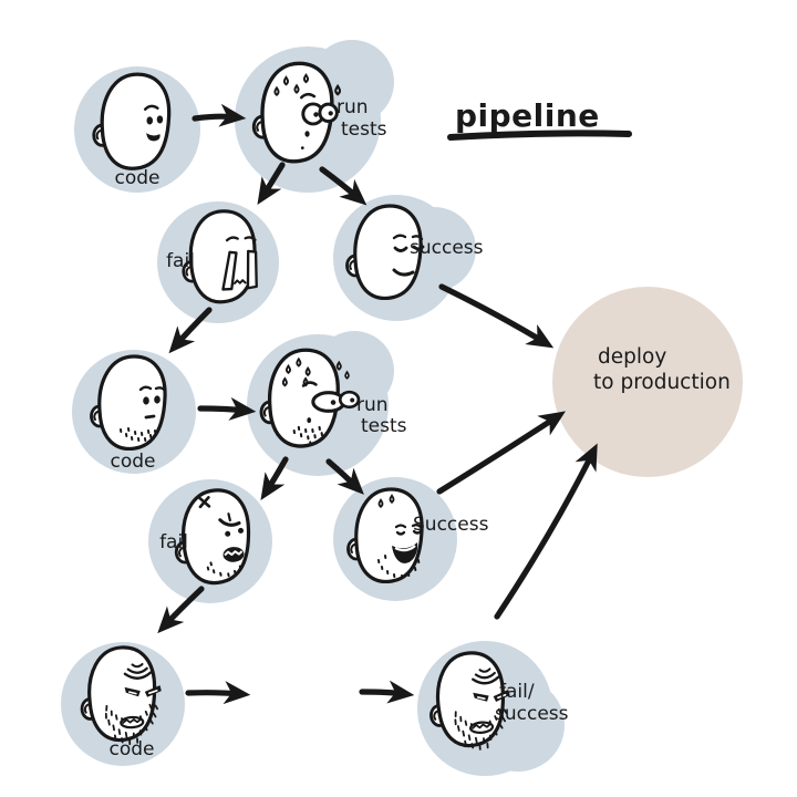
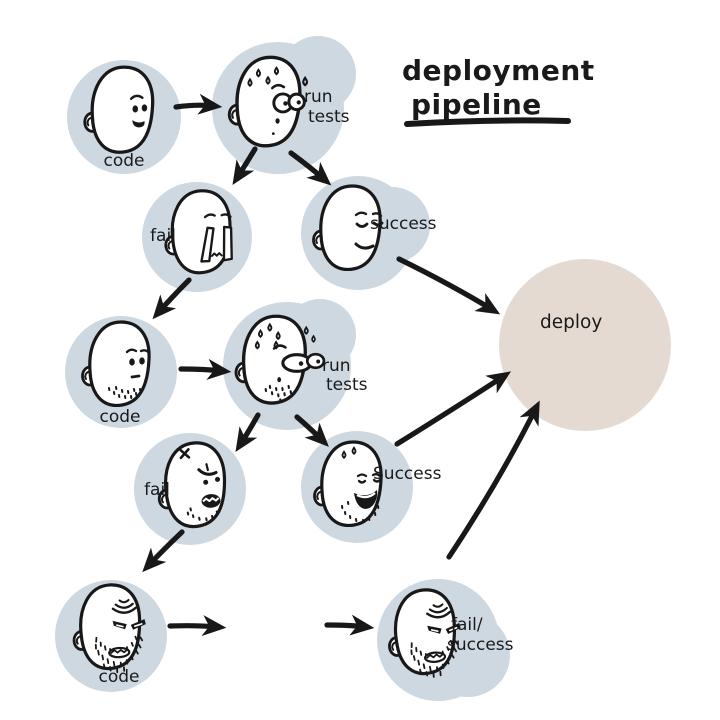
+ deployment
  pipeline
  deploy
- to production
  code
  run
  tests
  fail
  success
  code
  run
  tests
  fail
  Success
  code
  fail/
  success
